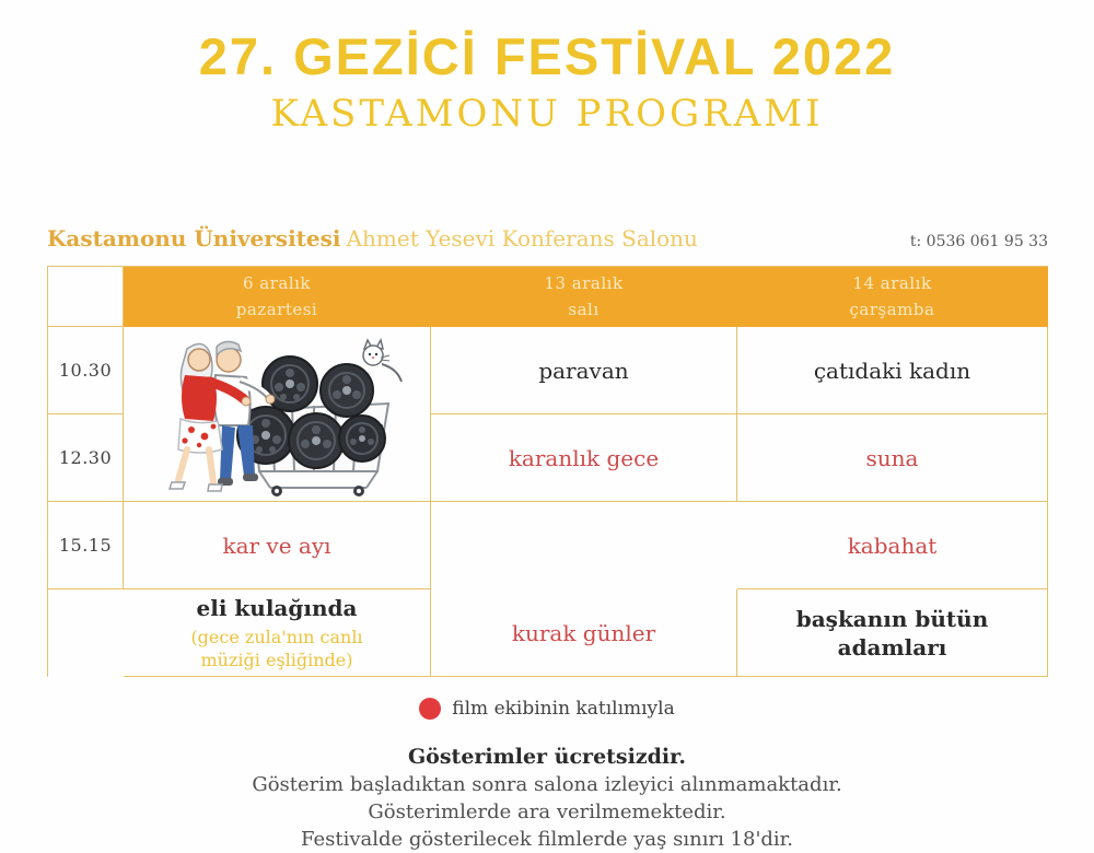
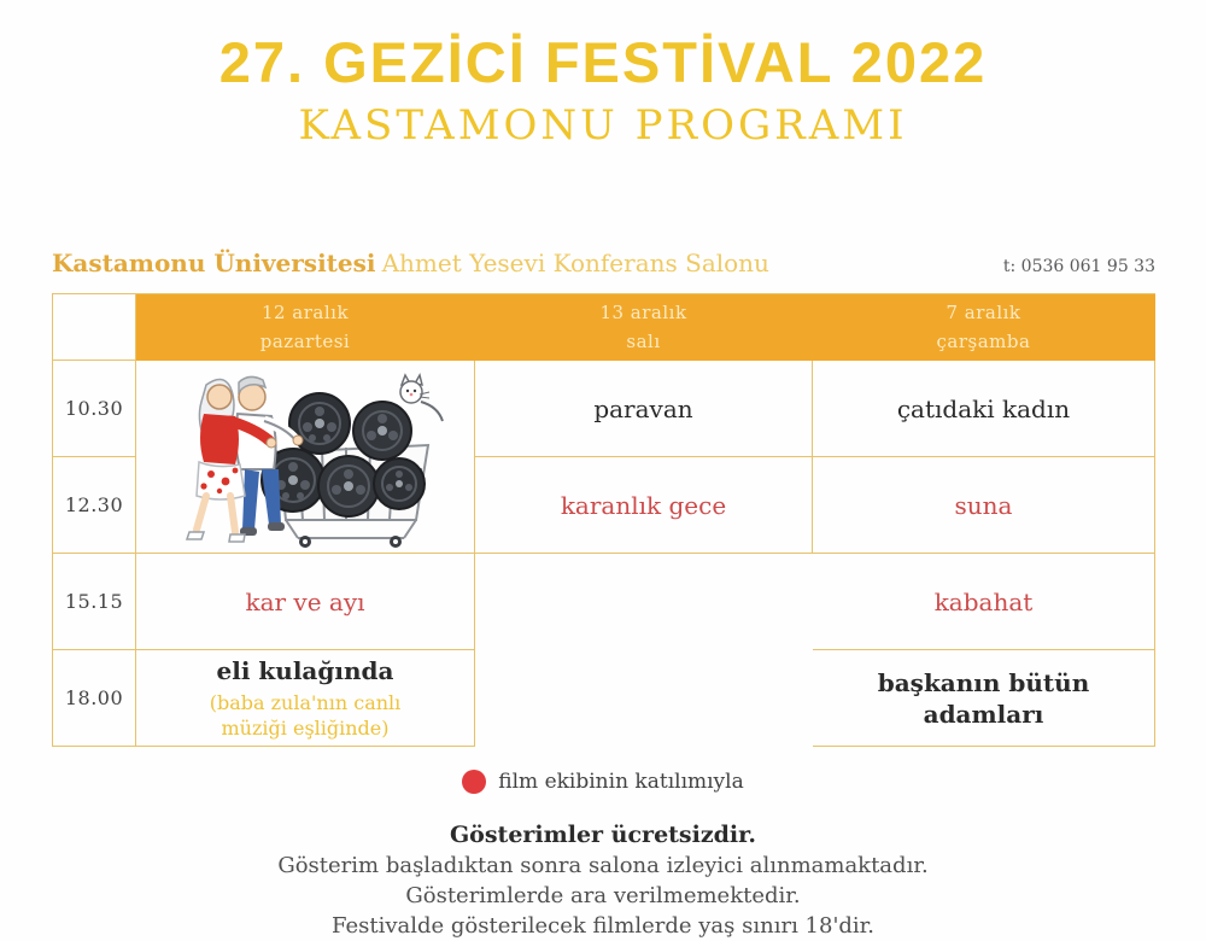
  27. GEZİCİ FESTİVAL 2022
  KASTAMONU PROGRAMI
  Kastamonu Üniversitesi Ahmet Yesevi Konferans Salonu
  t: 0536 061 95 33
- 6 aralık
+ 12 aralık
  pazartesi
  13 aralık
  salı
- 14 aralık
+ 7 aralık
  çarşamba
  10.30
  paravan
  çatıdaki kadın
  12.30
  karanlık gece
  suna
  15.15
  kar ve ayı
  kabahat
+ 18.00
  eli kulağında
- (gece zula'nın canlı müziği eşliğinde)
+ (baba zula'nın canlı müziği eşliğinde)
- kurak günler
  başkanın bütün adamları
  film ekibinin katılımıyla
  Gösterimler ücretsizdir.
  Gösterim başladıktan sonra salona izleyici alınmamaktadır.
  Gösterimlerde ara verilmemektedir.
  Festivalde gösterilecek filmlerde yaş sınırı 18'dir.
